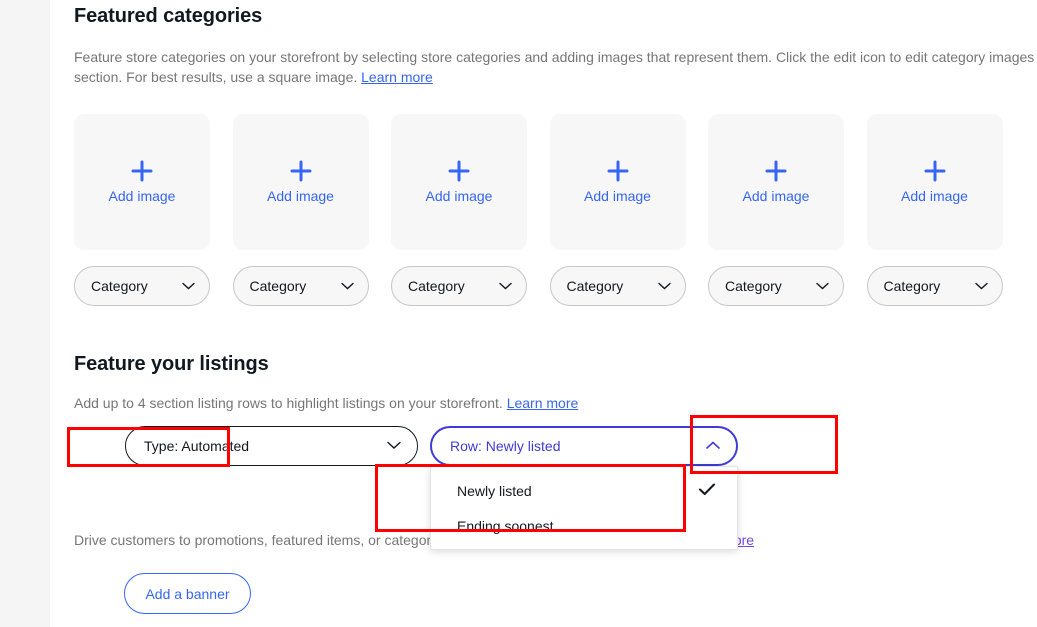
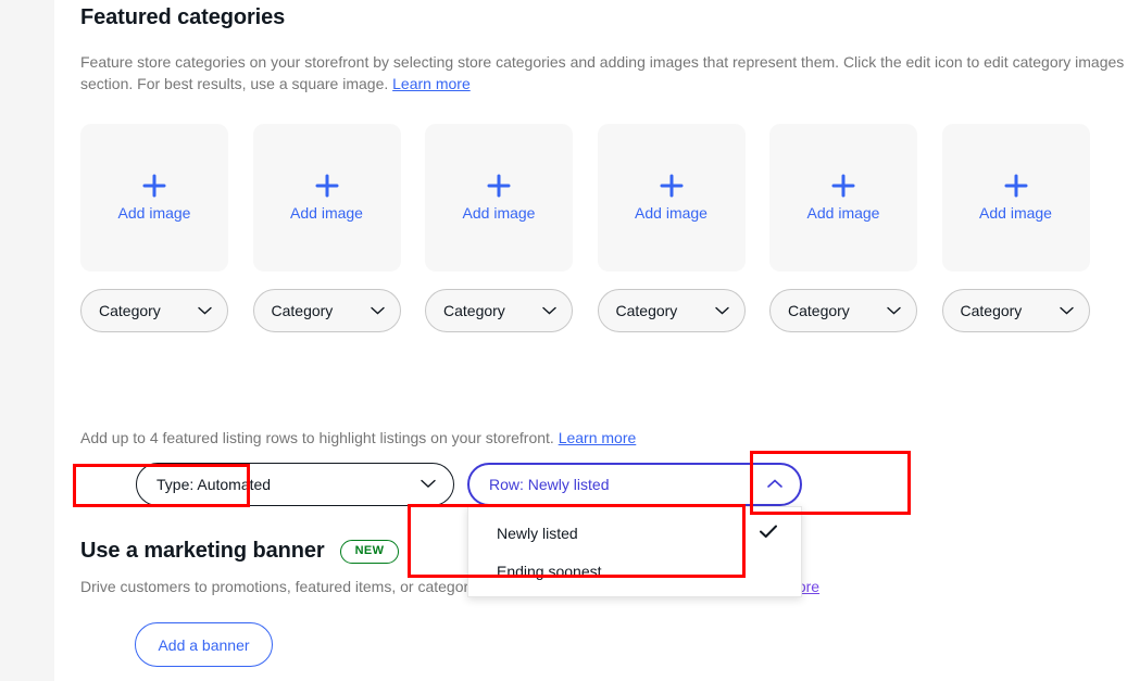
  Featured categories
  Feature store categories on your storefront by selecting store categories and adding images that represent them. Click the edit icon to edit category images section. For best results, use a square image. Learn more
  Add image
  Category
  Add image
  Category
  Add image
  Category
  Add image
  Category
  Add image
  Category
  Add image
  Category
- Feature your listings
- Add up to 4 section listing rows to highlight listings on your storefront. Learn more
+ Add up to 4 featured listing rows to highlight listings on your storefront. Learn more
  Type: Automated
  Row: Newly listed
  Newly listed
  Ending soonest
+ Use a marketing banner
+ NEW
  Add a banner
